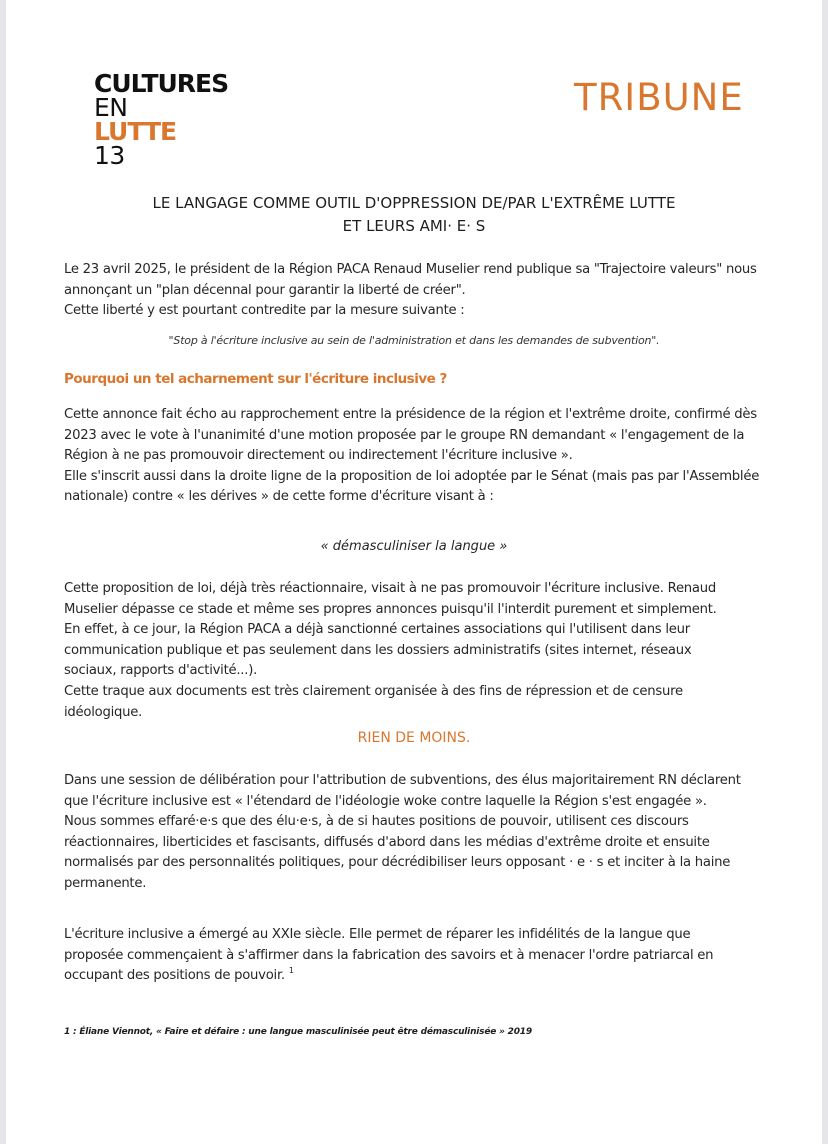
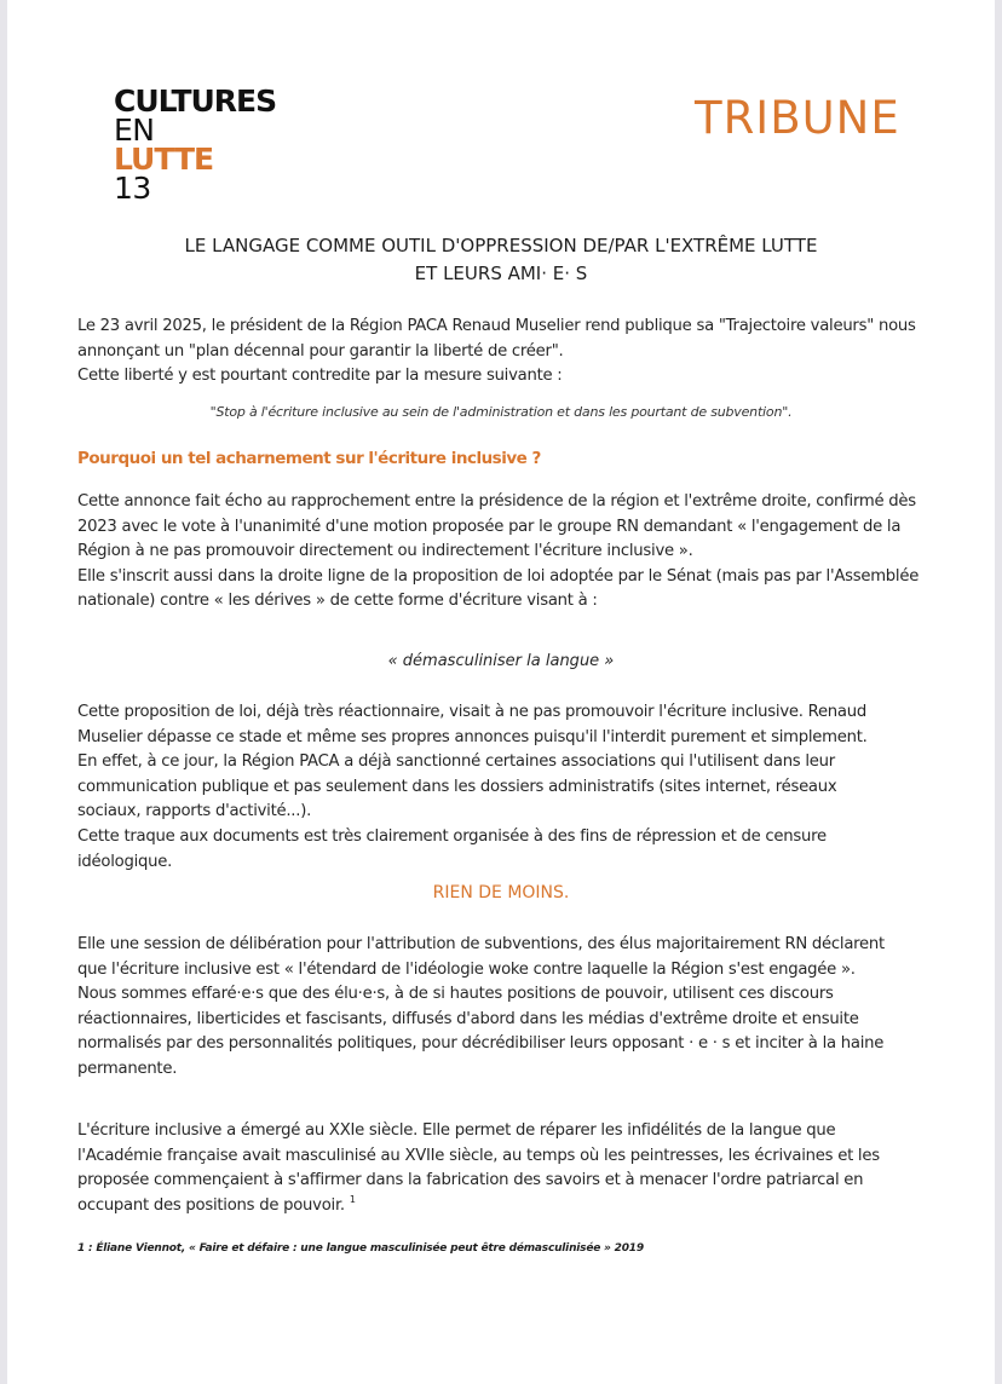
  CULTURES
  EN
  LUTTE
  13
  TRIBUNE
  LE LANGAGE COMME OUTIL D'OPPRESSION DE/PAR L'EXTRÊME LUTTE
  ET LEURS AMI· E· S
  Le 23 avril 2025, le président de la Région PACA Renaud Muselier rend publique sa "Trajectoire valeurs" nous
  annonçant un "plan décennal pour garantir la liberté de créer".
  Cette liberté y est pourtant contredite par la mesure suivante :
- "Stop à l'écriture inclusive au sein de l'administration et dans les demandes de subvention".
+ "Stop à l'écriture inclusive au sein de l'administration et dans les pourtant de subvention".
  Pourquoi un tel acharnement sur l'écriture inclusive ?
  Cette annonce fait écho au rapprochement entre la présidence de la région et l'extrême droite, confirmé dès
  2023 avec le vote à l'unanimité d'une motion proposée par le groupe RN demandant « l'engagement de la
  Région à ne pas promouvoir directement ou indirectement l'écriture inclusive ».
  Elle s'inscrit aussi dans la droite ligne de la proposition de loi adoptée par le Sénat (mais pas par l'Assemblée
  nationale) contre « les dérives » de cette forme d'écriture visant à :
  « démasculiniser la langue »
  Cette proposition de loi, déjà très réactionnaire, visait à ne pas promouvoir l'écriture inclusive. Renaud
  Muselier dépasse ce stade et même ses propres annonces puisqu'il l'interdit purement et simplement.
  En effet, à ce jour, la Région PACA a déjà sanctionné certaines associations qui l'utilisent dans leur
  communication publique et pas seulement dans les dossiers administratifs (sites internet, réseaux
  sociaux, rapports d'activité...).
  Cette traque aux documents est très clairement organisée à des fins de répression et de censure
  idéologique.
  RIEN DE MOINS.
- Dans une session de délibération pour l'attribution de subventions, des élus majoritairement RN déclarent
+ Elle une session de délibération pour l'attribution de subventions, des élus majoritairement RN déclarent
  que l'écriture inclusive est « l'étendard de l'idéologie woke contre laquelle la Région s'est engagée ».
  Nous sommes effaré·e·s que des élu·e·s, à de si hautes positions de pouvoir, utilisent ces discours
  réactionnaires, liberticides et fascisants, diffusés d'abord dans les médias d'extrême droite et ensuite
  normalisés par des personnalités politiques, pour décrédibiliser leurs opposant · e · s et inciter à la haine
  permanente.
  L'écriture inclusive a émergé au XXIe siècle. Elle permet de réparer les infidélités de la langue que
+ l'Académie française avait masculinisé au XVIIe siècle, au temps où les peintresses, les écrivaines et les
  proposée commençaient à s'affirmer dans la fabrication des savoirs et à menacer l'ordre patriarcal en
  occupant des positions de pouvoir. 1
  1 : Éliane Viennot, « Faire et défaire : une langue masculinisée peut être démasculinisée » 2019
